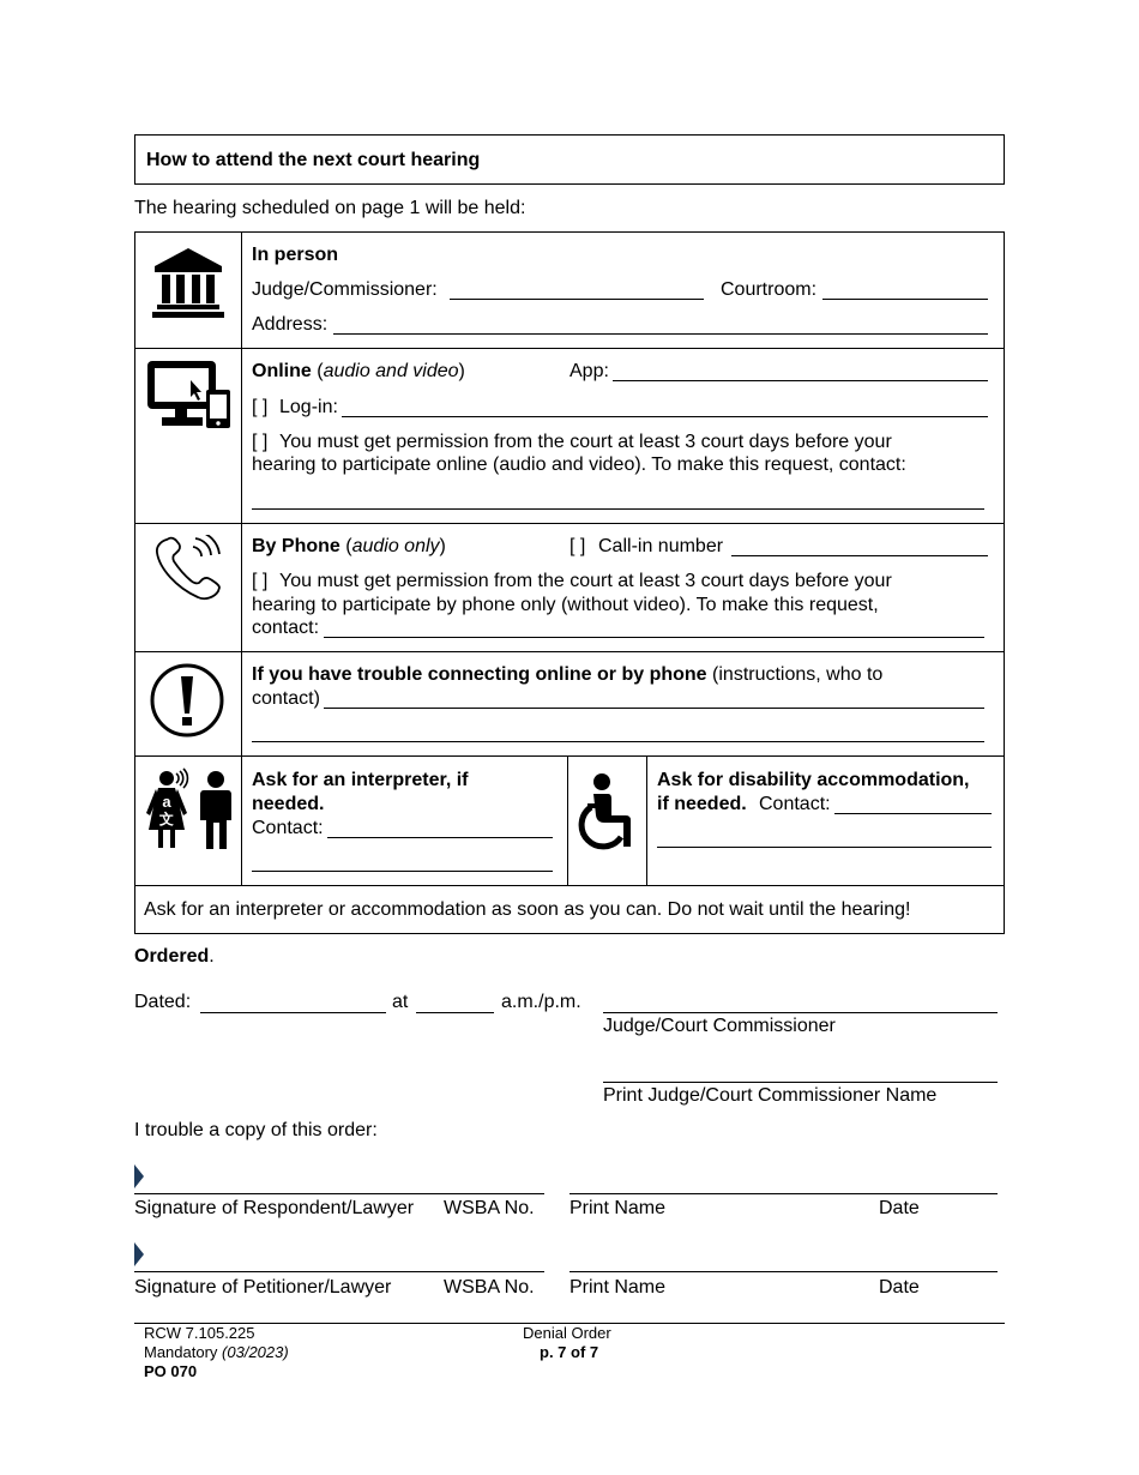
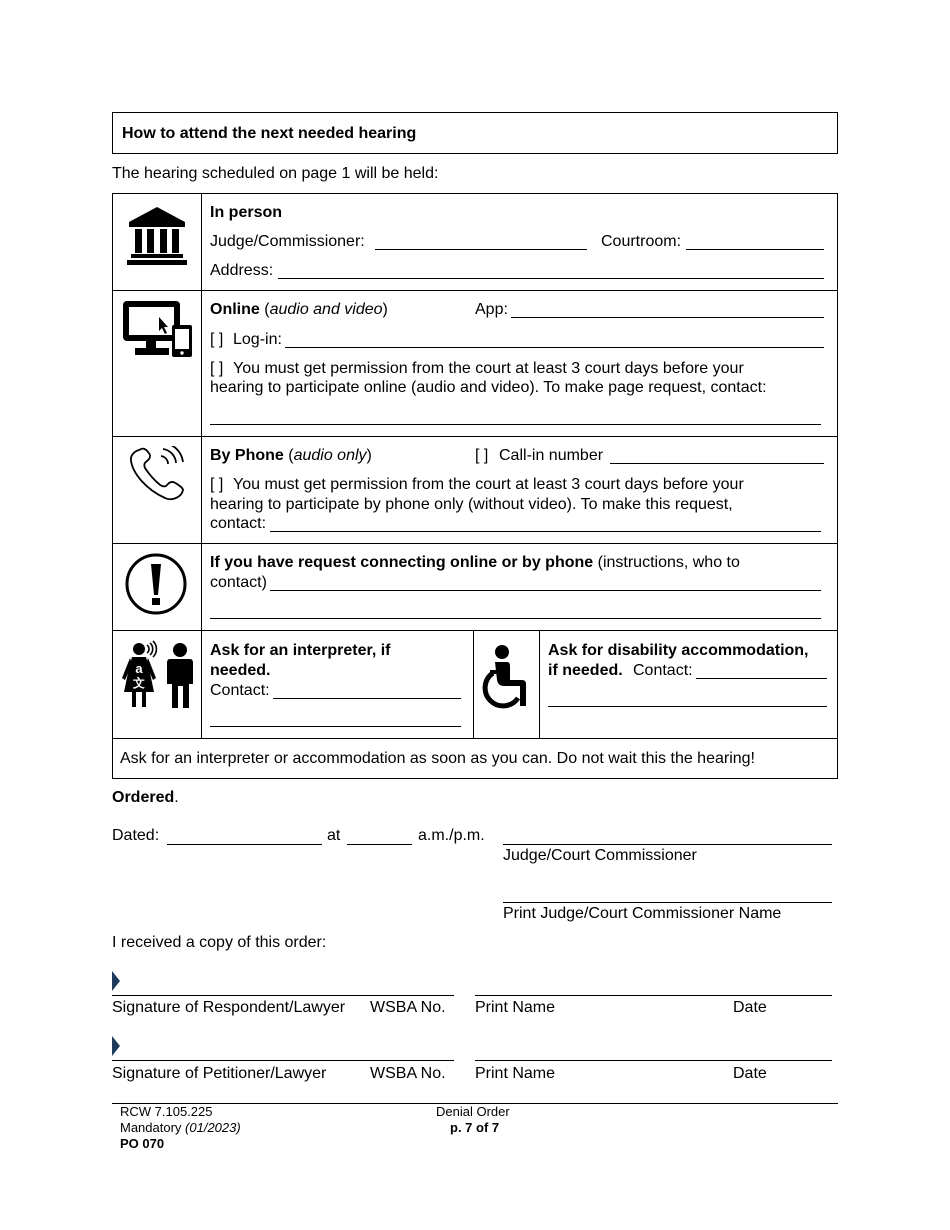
- How to attend the next court hearing
+ How to attend the next needed hearing
  The hearing scheduled on page 1 will be held:
  In person
  Judge/Commissioner:
  Courtroom:
  Address:
  Online (audio and video)
  App:
  [ ]
  Log-in:
  [ ]
  You must get permission from the court at least 3 court days before your
- hearing to participate online (audio and video). To make this request, contact:
+ hearing to participate online (audio and video). To make page request, contact:
  By Phone (audio only)
  [ ]
  Call-in number
  [ ]
  You must get permission from the court at least 3 court days before your
  hearing to participate by phone only (without video). To make this request,
  contact:
- If you have trouble connecting online or by phone (instructions, who to
+ If you have request connecting online or by phone (instructions, who to
  contact)
  a
  文
  Ask for an interpreter, if
  needed.
  Contact:
  Ask for disability accommodation,
  if needed.
  Contact:
- Ask for an interpreter or accommodation as soon as you can. Do not wait until the hearing!
+ Ask for an interpreter or accommodation as soon as you can. Do not wait this the hearing!
  Ordered.
  Dated:
  at
  a.m./p.m.
  Judge/Court Commissioner
  Print Judge/Court Commissioner Name
- I trouble a copy of this order:
+ I received a copy of this order:
  Signature of Respondent/Lawyer
  WSBA No.
  Print Name
  Date
  Signature of Petitioner/Lawyer
  WSBA No.
  Print Name
  Date
  RCW 7.105.225
- Mandatory (03/2023)
+ Mandatory (01/2023)
  PO 070
  Denial Order
  p. 7 of 7
